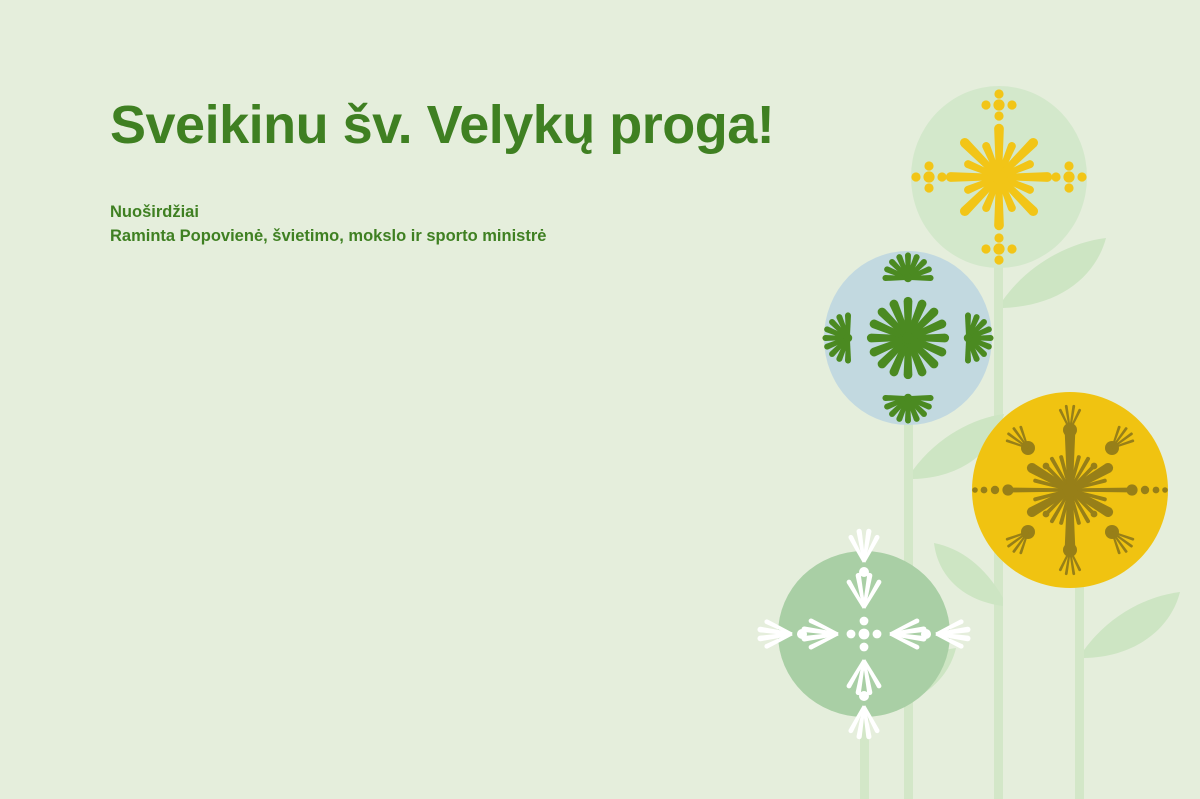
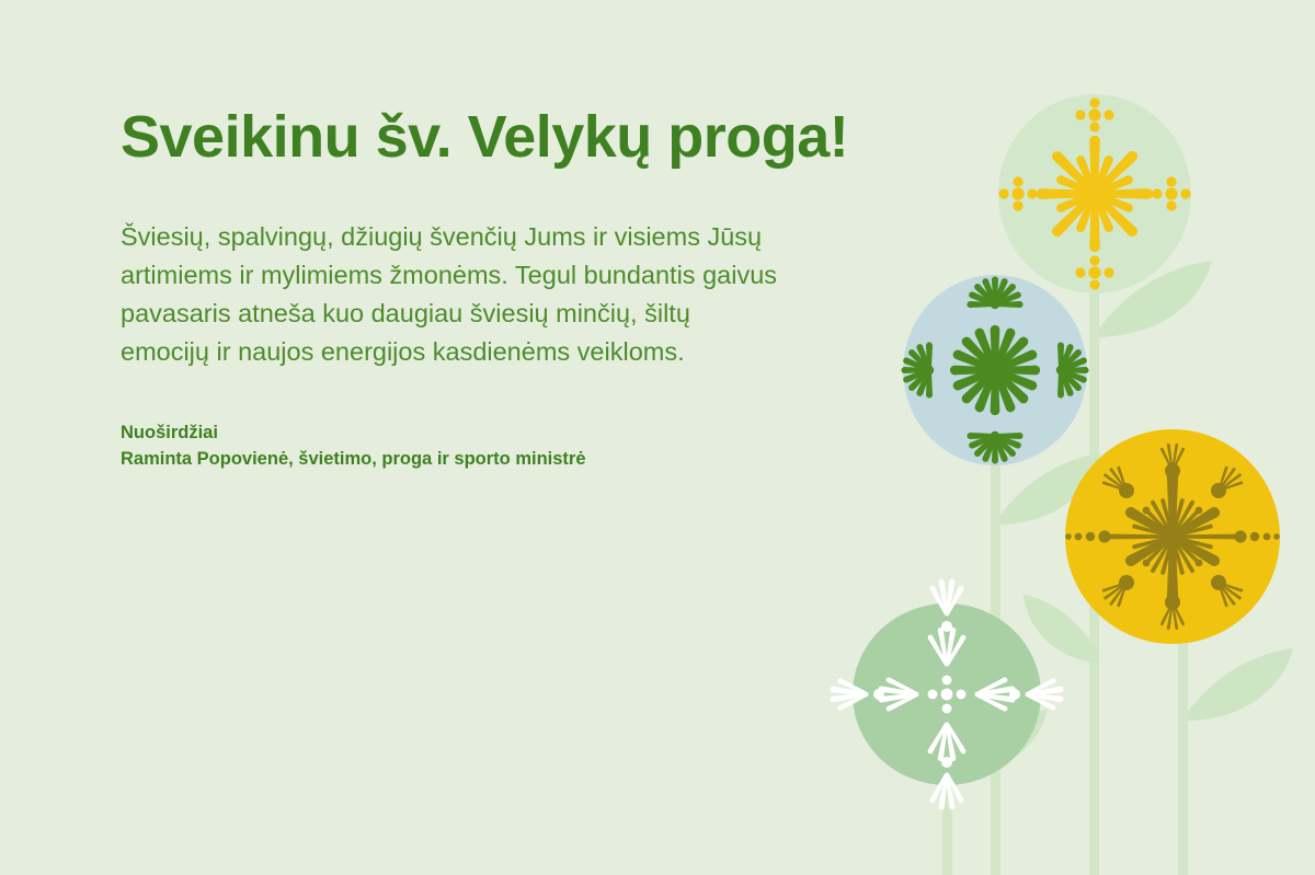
  Sveikinu šv. Velykų proga!
+ Šviesių, spalvingų, džiugių švenčių Jums ir visiems Jūsų artimiems ir mylimiems žmonėms. Tegul bundantis gaivus pavasaris atneša kuo daugiau šviesių minčių, šiltų emocijų ir naujos energijos kasdienėms veikloms.
  Nuoširdžiai
- Raminta Popovienė, švietimo, mokslo ir sporto ministrė
+ Raminta Popovienė, švietimo, proga ir sporto ministrė
